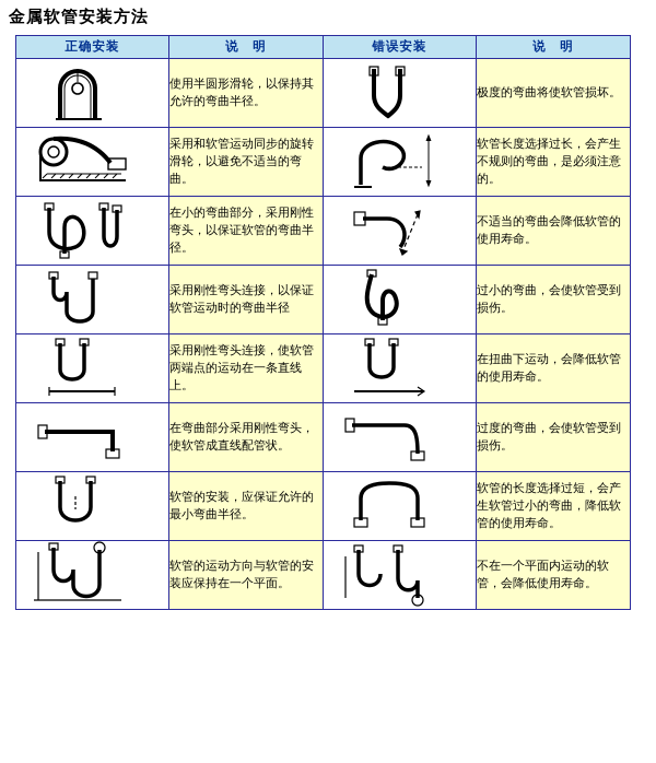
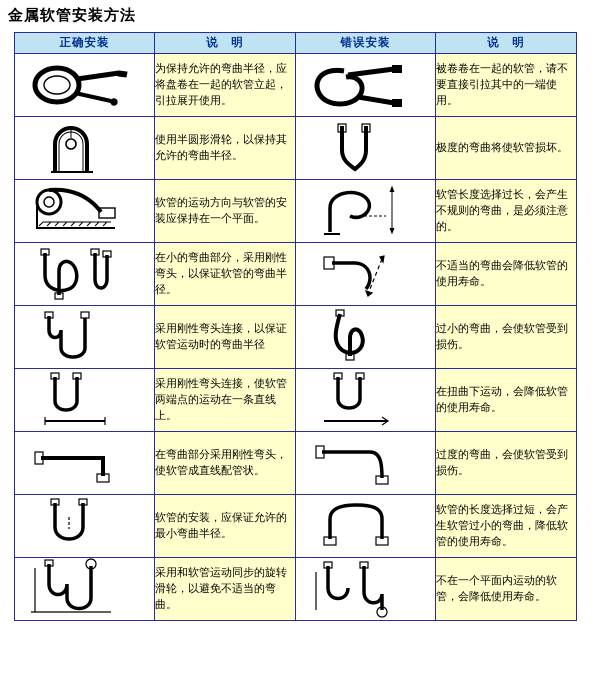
  金属软管安装方法
  正确安装	说 明	错误安装	说 明
+ 	为保持允许的弯曲半径，应将盘卷在一起的软管立起，引拉展开使用。		被卷卷在一起的软管，请不要直接引拉其中的一端使用。
  	使用半圆形滑轮，以保持其允许的弯曲半径。		极度的弯曲将使软管损坏。
- 	采用和软管运动同步的旋转滑轮，以避免不适当的弯曲。		软管长度选择过长，会产生不规则的弯曲，是必须注意的。
+ 	软管的运动方向与软管的安装应保持在一个平面。		软管长度选择过长，会产生不规则的弯曲，是必须注意的。
  	在小的弯曲部分，采用刚性弯头，以保证软管的弯曲半径。		不适当的弯曲会降低软管的使用寿命。
  	采用刚性弯头连接，以保证软管运动时的弯曲半径		过小的弯曲，会使软管受到损伤。
  	采用刚性弯头连接，使软管两端点的运动在一条直线上。		在扭曲下运动，会降低软管的使用寿命。
  	在弯曲部分采用刚性弯头，使软管成直线配管状。		过度的弯曲，会使软管受到损伤。
  	软管的安装，应保证允许的最小弯曲半径。		软管的长度选择过短，会产生软管过小的弯曲，降低软管的使用寿命。
- 	软管的运动方向与软管的安装应保持在一个平面。		不在一个平面内运动的软管，会降低使用寿命。
+ 	采用和软管运动同步的旋转滑轮，以避免不适当的弯曲。		不在一个平面内运动的软管，会降低使用寿命。
